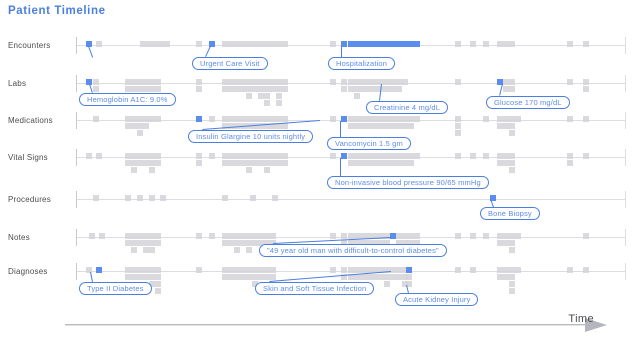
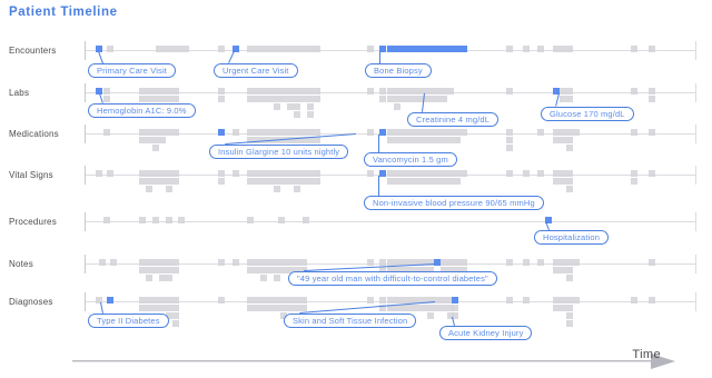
  Patient Timeline
  Encounters
  Labs
  Medications
  Vital Signs
  Procedures
  Notes
  Diagnoses
+ Primary Care Visit
  Urgent Care Visit
- Hospitalization
+ Bone Biopsy
  Hemoglobin A1C: 9.0%
  Creatinine 4 mg/dL
  Glucose 170 mg/dL
  Insulin Glargine 10 units nightly
  Vancomycin 1.5 gm
  Non-invasive blood pressure 90/65 mmHg
- Bone Biopsy
+ Hospitalization
  "49 year old man with difficult-to-control diabetes"
  Type II Diabetes
  Skin and Soft Tissue Infection
  Acute Kidney Injury
  Time
